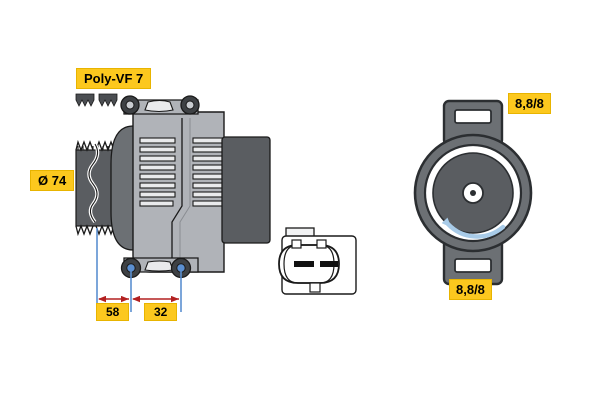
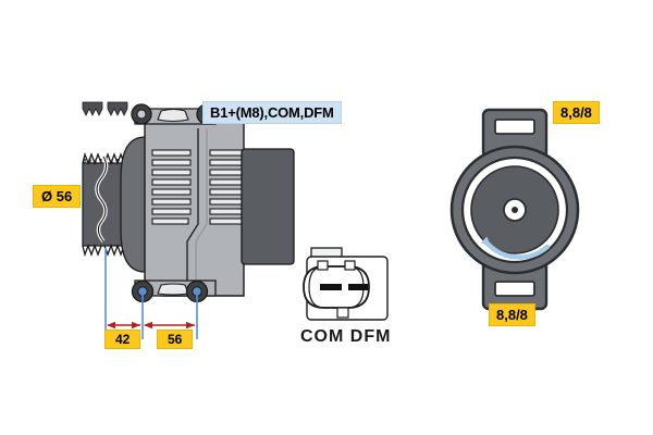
- Poly-VF 7
- Ø 74
+ Ø 56
+ B1+(M8),COM,DFM
- 58
+ 42
- 32
+ 56
  8,8/8
  8,8/8
+ COM DFM
